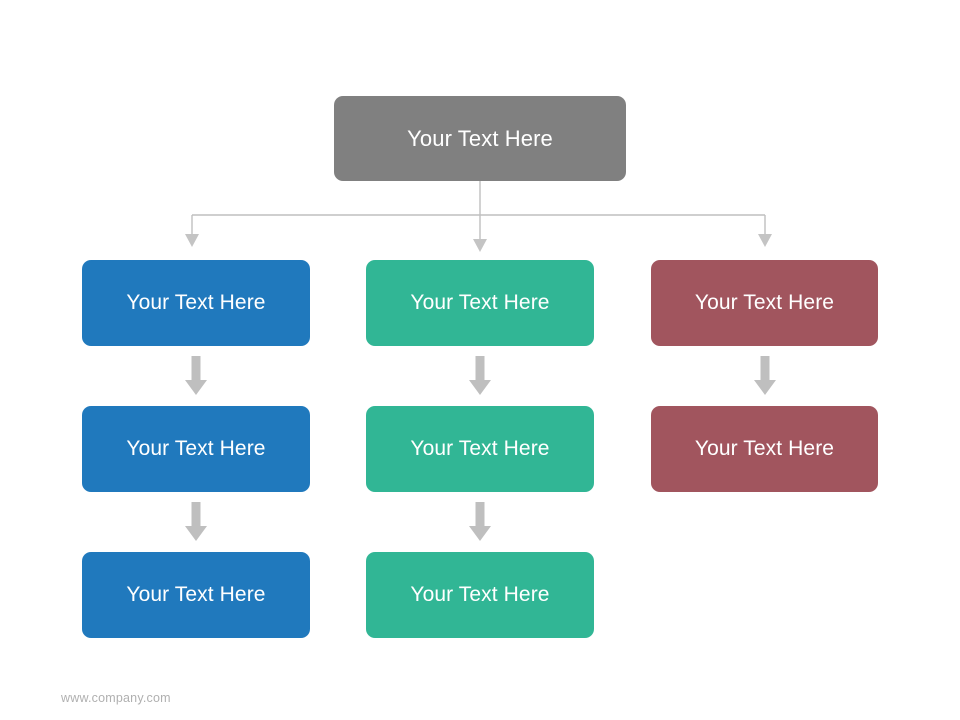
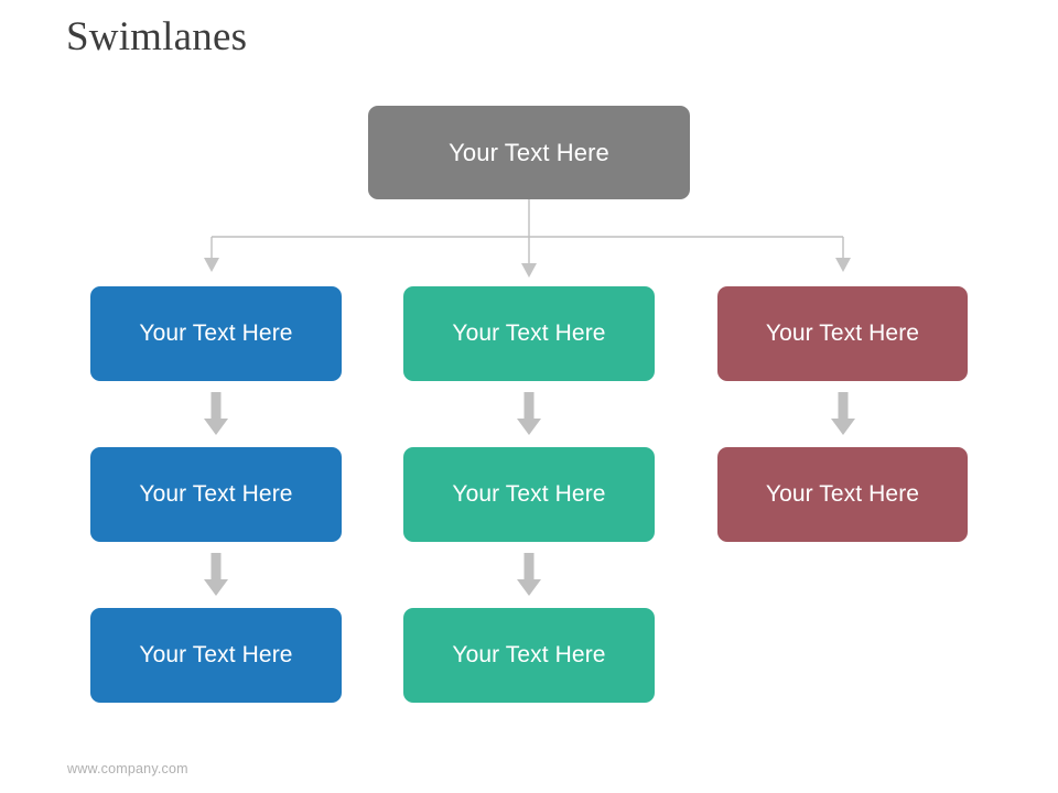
+ Swimlanes
  Your Text Here
  Your Text Here
  Your Text Here
  Your Text Here
  Your Text Here
  Your Text Here
  Your Text Here
  Your Text Here
  Your Text Here
  www.company.com
